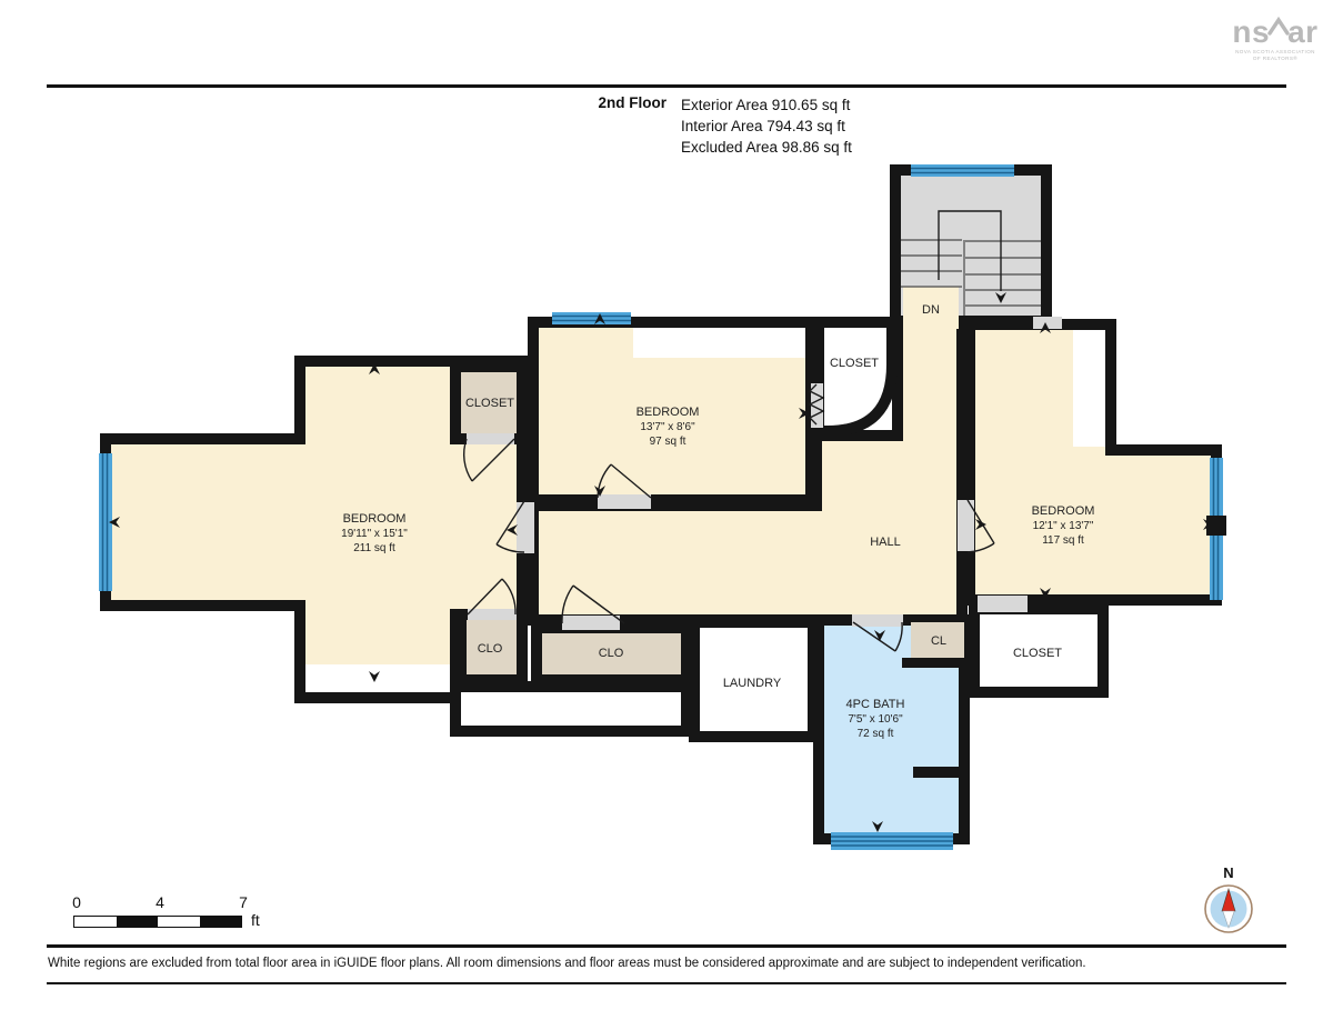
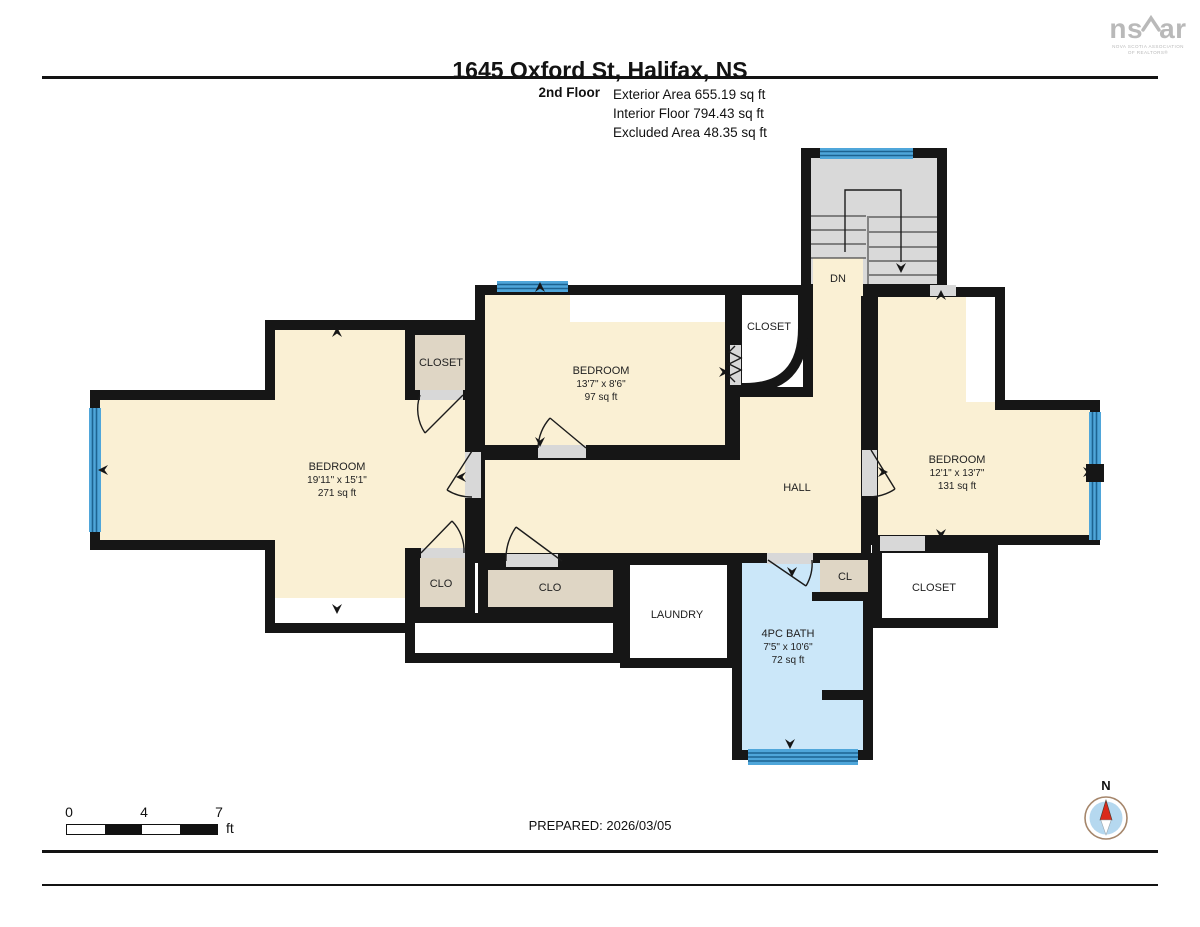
+ 1645 Oxford St, Halifax, NS
  ns
  ar
  2nd Floor
- Exterior Area 910.65 sq ft
+ Exterior Area 655.19 sq ft
- Interior Area 794.43 sq ft
+ Interior Floor 794.43 sq ft
- Excluded Area 98.86 sq ft
+ Excluded Area 48.35 sq ft
  BEDROOM
  19'11" x 15'1"
- 211 sq ft
+ 271 sq ft
  BEDROOM
  13'7" x 8'6"
  97 sq ft
  BEDROOM
  12'1" x 13'7"
- 117 sq ft
+ 131 sq ft
  4PC BATH
  7'5" x 10'6"
  72 sq ft
  HALL
  LAUNDRY
  CLOSET
  CLOSET
  CLOSET
  CLO
  CLO
  CL
  DN
  0
  4
  7
  ft
+ PREPARED: 2026/03/05
  N
- White regions are excluded from total floor area in iGUIDE floor plans. All room dimensions and floor areas must be considered approximate and are subject to independent verification.
